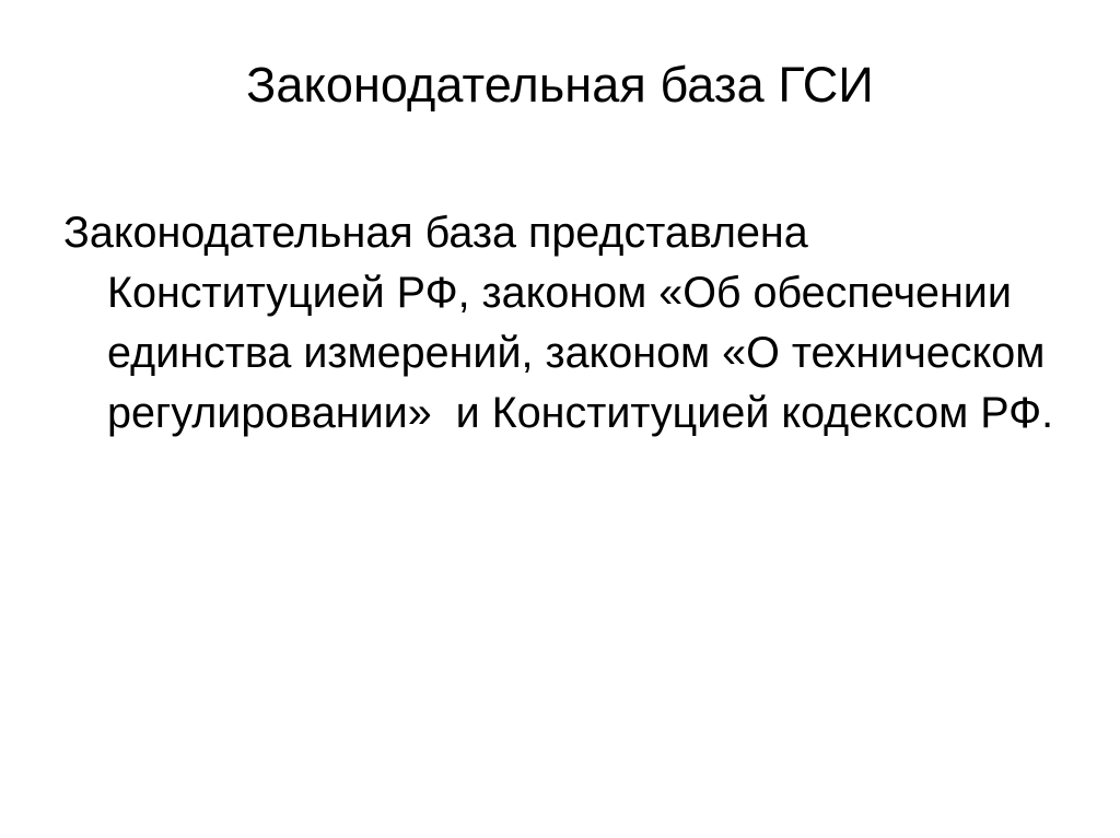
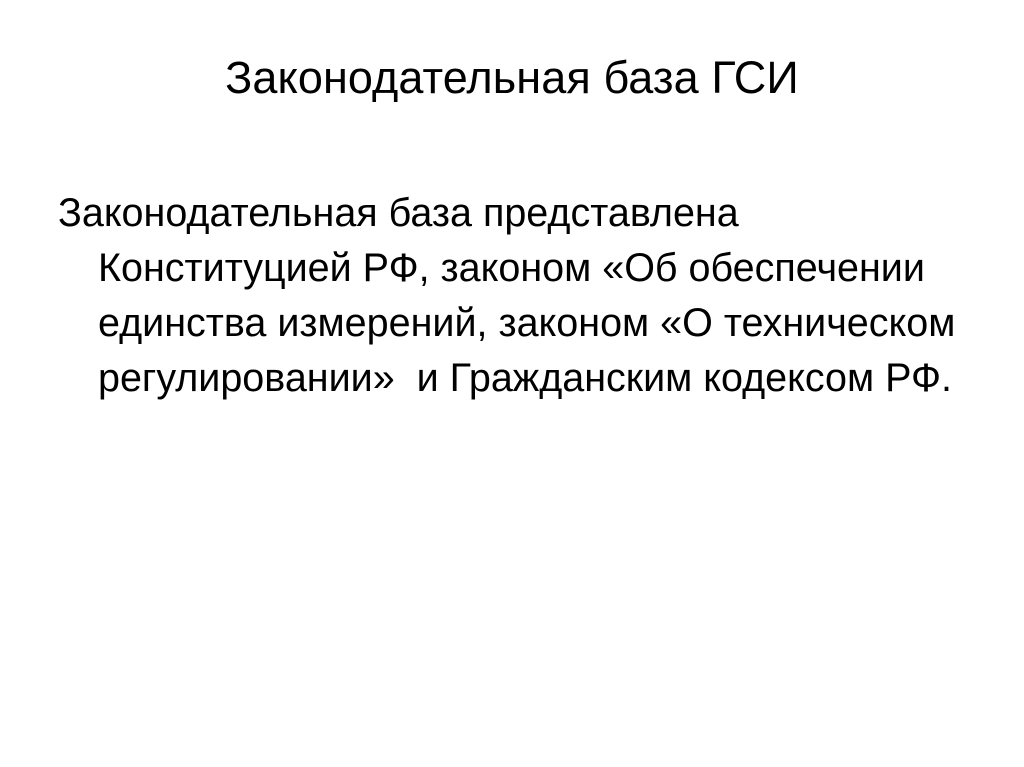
  Законодательная база ГСИ
- Законодательная база представлена Конституцией РФ, законом «Об обеспечении единства измерений, законом «О техническом регулировании» и Конституцией кодексом РФ.
+ Законодательная база представлена Конституцией РФ, законом «Об обеспечении единства измерений, законом «О техническом регулировании» и Гражданским кодексом РФ.
